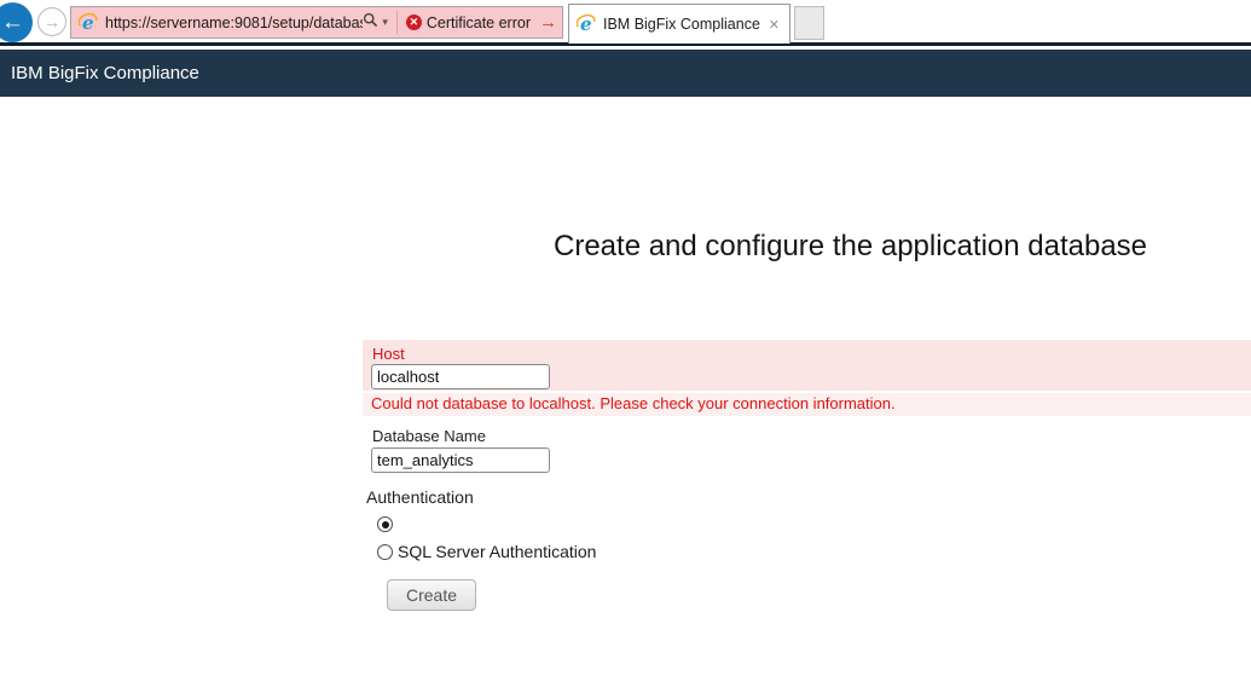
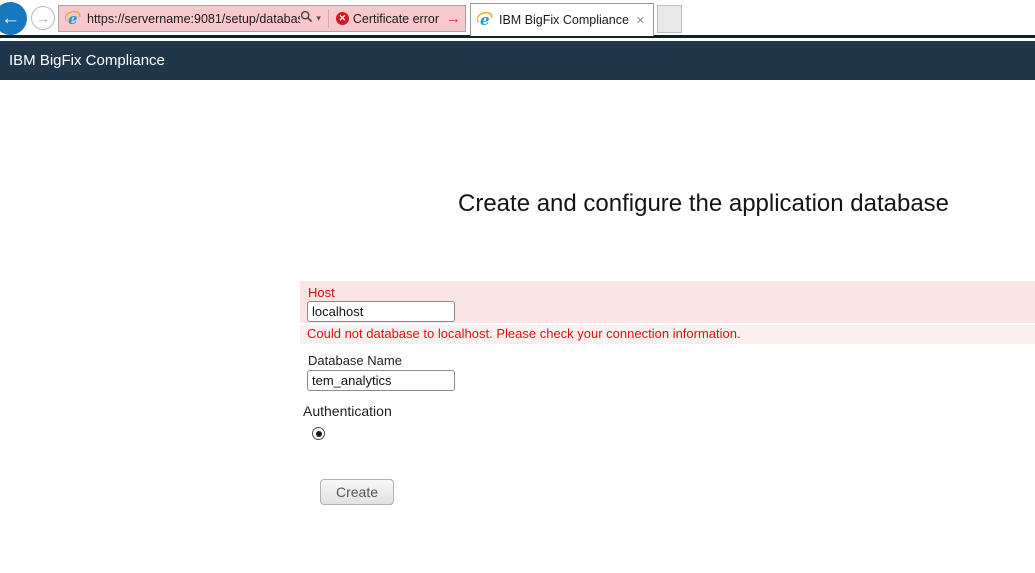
  ←
  →
  e
  https://servername:9081/setup/databa
  ▾
  ✕
  Certificate error
  →
  e
  IBM BigFix Compliance
  ✕
  IBM BigFix Compliance
  Create and configure the application database
  Host
  localhost
  Could not database to localhost. Please check your connection information.
  Database Name
  tem_analytics
  Authentication
- SQL Server Authentication
  Create
